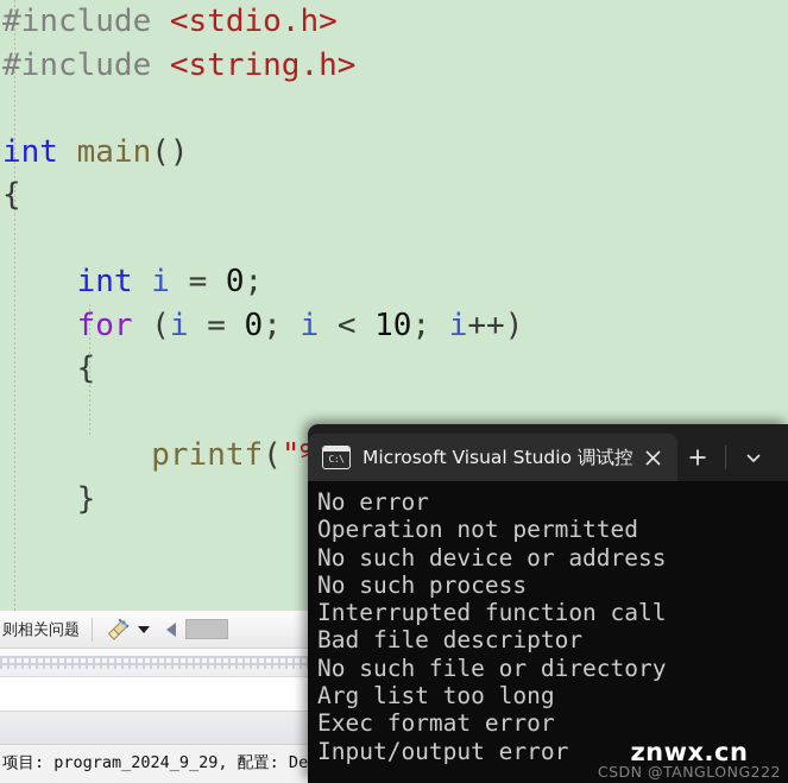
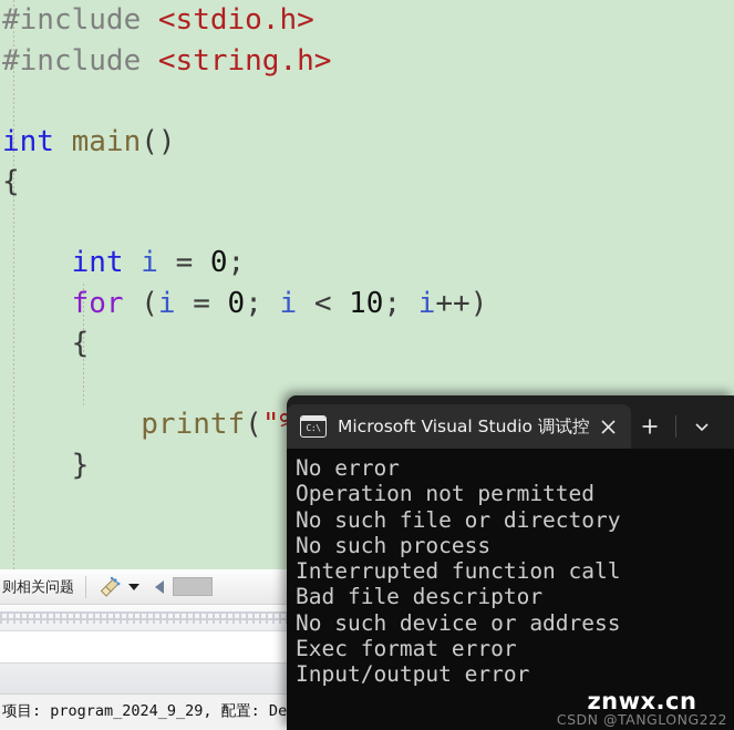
  #include <stdio.h>
  #include <string.h>
  int main()
  {
  int i = 0;
  for (i = 0; i < 10; i++)
  {
  }
  则相关问题
  项目: program_2024_9_29, 配置: De
  C:\
  Microsoft Visual Studio 调试控
  No error
  Operation not permitted
- No such device or address
+ No such file or directory
  No such process
  Interrupted function call
  Bad file descriptor
- No such file or directory
+ No such device or address
- Arg list too long
  Exec format error
  Input/output error
  znwx.cn
  CSDN @TANGLONG222
